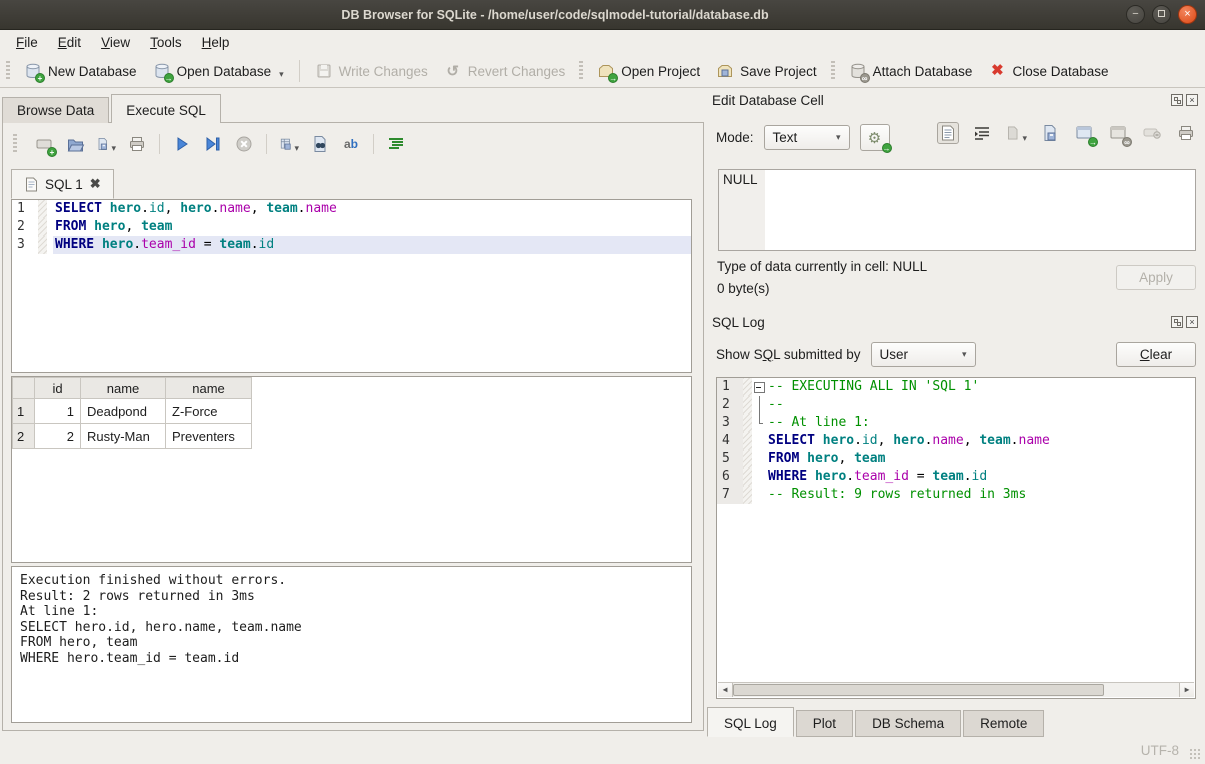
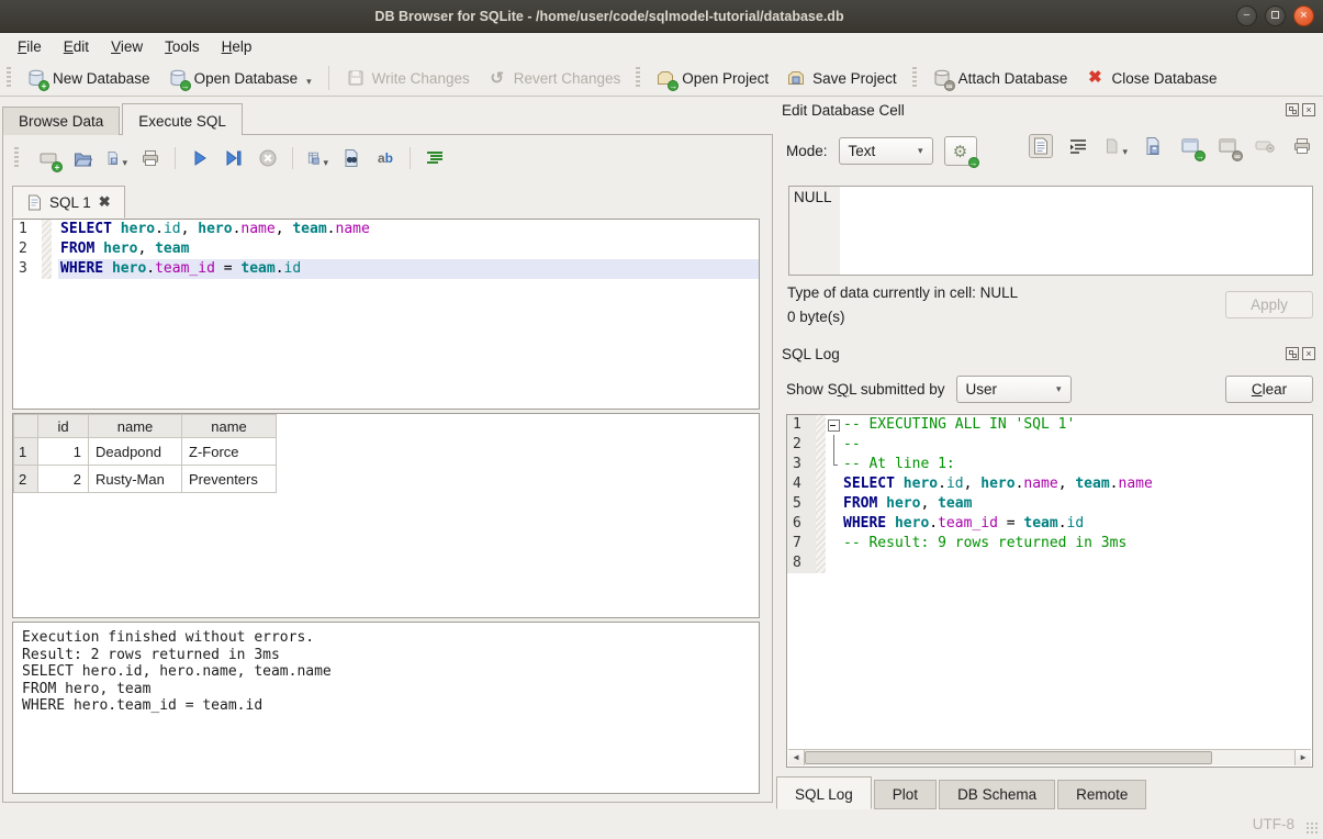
  DB Browser for SQLite - /home/user/code/sqlmodel-tutorial/database.db
  −
  ×
  File
  Edit
  View
  Tools
  Help
  +
  New Database
  →
  Open Database
  ▾
  Write Changes
  ↺
  Revert Changes
  →
  Open Project
  Save Project
  ∞
  Attach Database
  ✖
  Close Database
  Browse Data
  Execute SQL
  +
  ▾
  ▾
  a
  b
  SQL 1
  ✖
  1
  SELECT hero.id, hero.name, team.name
  2
  FROM hero, team
  3
  WHERE hero.team_id = team.id
  	id	name	name
  1	1	Deadpond	Z-Force
  2	2	Rusty-Man	Preventers
  Execution finished without errors.
  Result: 2 rows returned in 3ms
- At line 1:
  SELECT hero.id, hero.name, team.name
  FROM hero, team
  WHERE hero.team_id = team.id
  Edit Database Cell
  ×
  Mode:
  Text
  ▾
  ⚙
  →
  ▾
  →
  ∞
  NULL
  Type of data currently in cell: NULL
  0 byte(s)
  Apply
  SQL Log
  ×
  Show SQL submitted by
  User
  ▾
  Clear
  1
  -- EXECUTING ALL IN 'SQL 1'
  2
  --
  3
  -- At line 1:
  4
  SELECT hero.id, hero.name, team.name
  5
  FROM hero, team
  6
  WHERE hero.team_id = team.id
  7
  -- Result: 9 rows returned in 3ms
+ 8
  ◀
  ▶
  SQL Log
  Plot
  DB Schema
  Remote
  UTF-8
